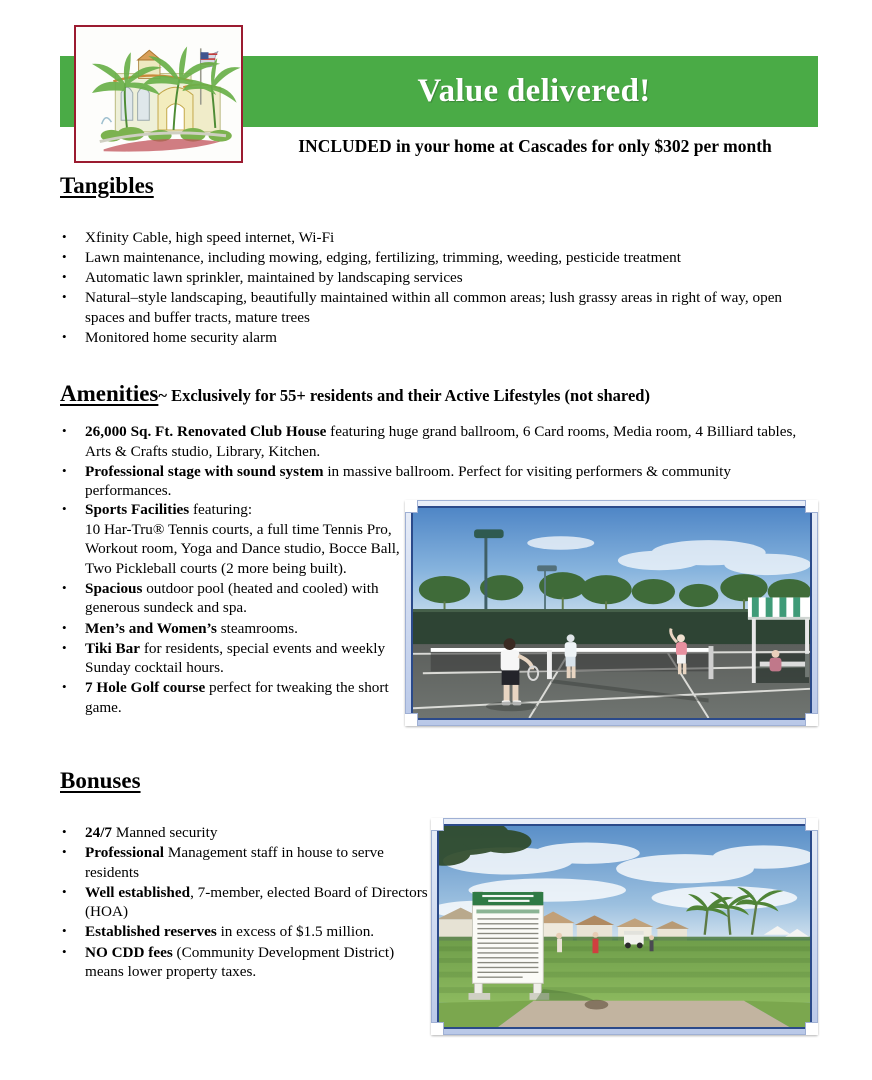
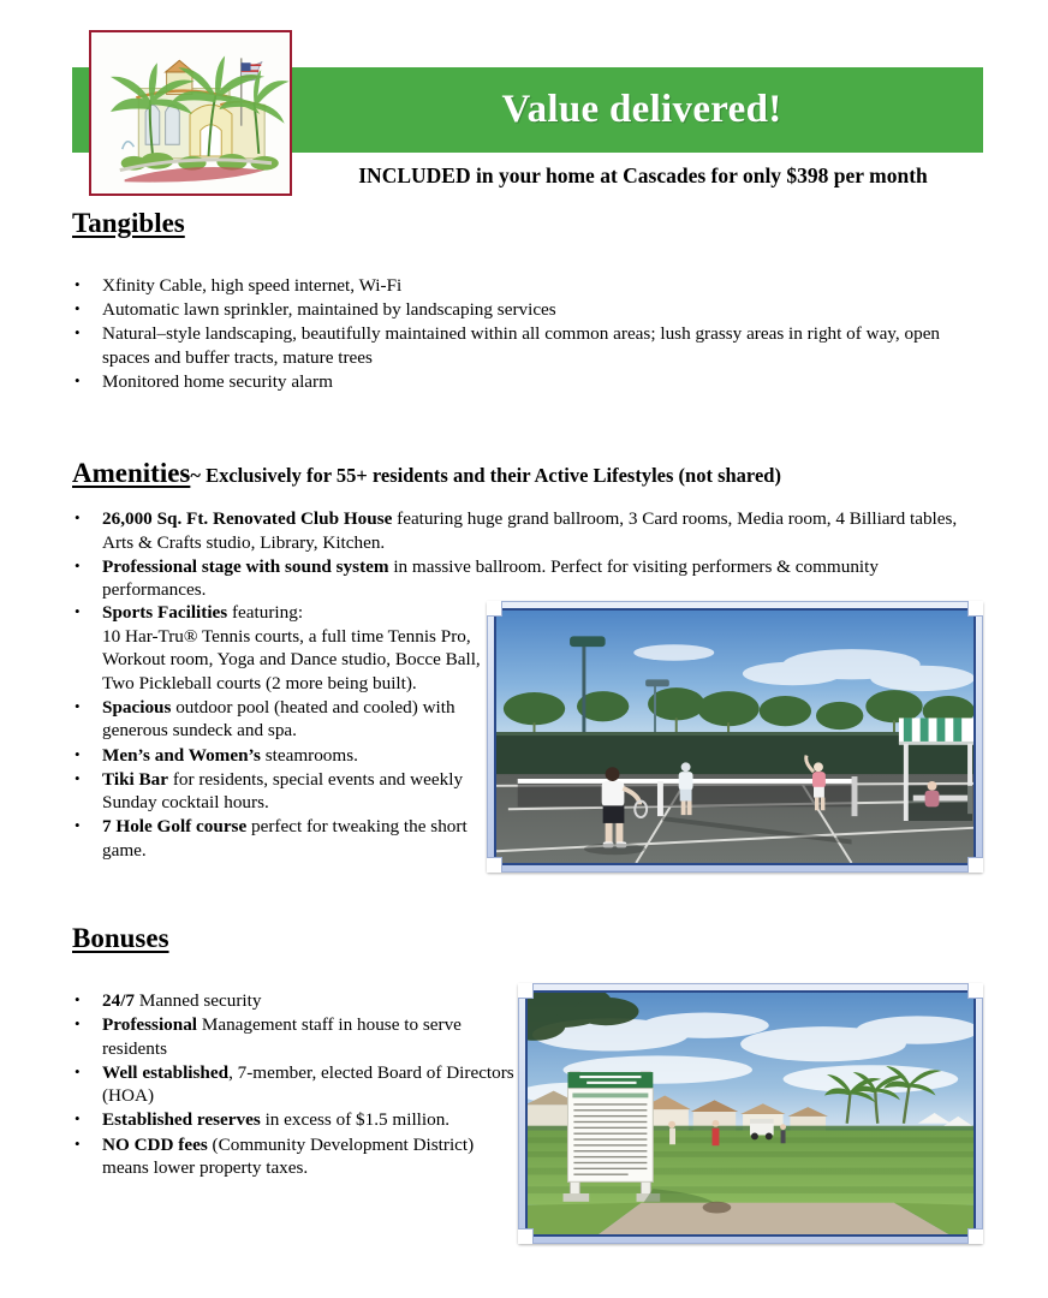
  Value delivered!
- INCLUDED in your home at Cascades for only $302 per month
+ INCLUDED in your home at Cascades for only $398 per month
  Tangibles
  Xfinity Cable, high speed internet, Wi-Fi
- Lawn maintenance, including mowing, edging, fertilizing, trimming, weeding, pesticide treatment
  Automatic lawn sprinkler, maintained by landscaping services
  Natural–style landscaping, beautifully maintained within all common areas; lush grassy areas in right of way, open spaces and buffer tracts, mature trees
  Monitored home security alarm
  Amenities~ Exclusively for 55+ residents and their Active Lifestyles (not shared)
- 26,000 Sq. Ft. Renovated Club House featuring huge grand ballroom, 6 Card rooms, Media room, 4 Billiard tables, Arts & Crafts studio, Library, Kitchen.
+ 26,000 Sq. Ft. Renovated Club House featuring huge grand ballroom, 3 Card rooms, Media room, 4 Billiard tables, Arts & Crafts studio, Library, Kitchen.
  Professional stage with sound system in massive ballroom. Perfect for visiting performers & community performances.
  Sports Facilities featuring:
  10 Har-Tru® Tennis courts, a full time Tennis Pro, Workout room, Yoga and Dance studio, Bocce Ball,
  Two Pickleball courts (2 more being built).
  Spacious outdoor pool (heated and cooled) with generous sundeck and spa.
  Men’s and Women’s steamrooms.
  Tiki Bar for residents, special events and weekly Sunday cocktail hours.
  7 Hole Golf course perfect for tweaking the short game.
  Bonuses
  24/7 Manned security
  Professional Management staff in house to serve residents
  Well established, 7-member, elected Board of Directors (HOA)
  Established reserves in excess of $1.5 million.
  NO CDD fees (Community Development District) means lower property taxes.
